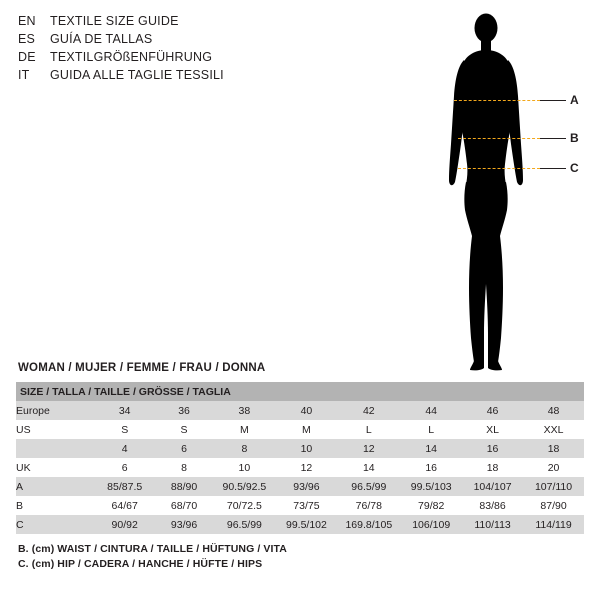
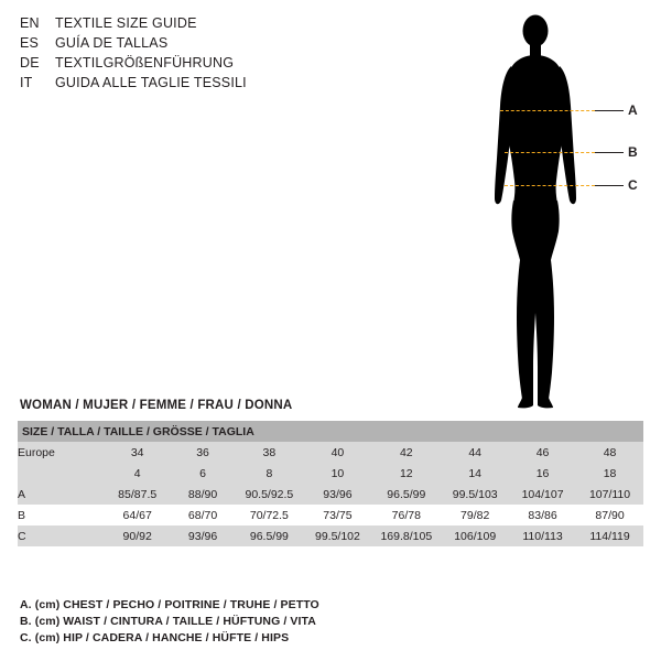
  EN
  TEXTILE SIZE GUIDE
  ES
  GUÍA DE TALLAS
  DE
  TEXTILGRÖßENFÜHRUNG
  IT
  GUIDA ALLE TAGLIE TESSILI
  A
  B
  C
  WOMAN / MUJER / FEMME / FRAU / DONNA
  SIZE / TALLA / TAILLE / GRÖSSE / TAGLIA
  Europe	34	36	38	40	42	44	46	48
- US	S	S	M	M	L	L	XL	XXL
  	4	6	8	10	12	14	16	18
- UK	6	8	10	12	14	16	18	20
  A	85/87.5	88/90	90.5/92.5	93/96	96.5/99	99.5/103	104/107	107/110
  B	64/67	68/70	70/72.5	73/75	76/78	79/82	83/86	87/90
  C	90/92	93/96	96.5/99	99.5/102	169.8/105	106/109	110/113	114/119
+ A. (cm) CHEST / PECHO / POITRINE / TRUHE / PETTO
  B. (cm) WAIST / CINTURA / TAILLE / HÜFTUNG / VITA
  C. (cm) HIP / CADERA / HANCHE / HÜFTE / HIPS
